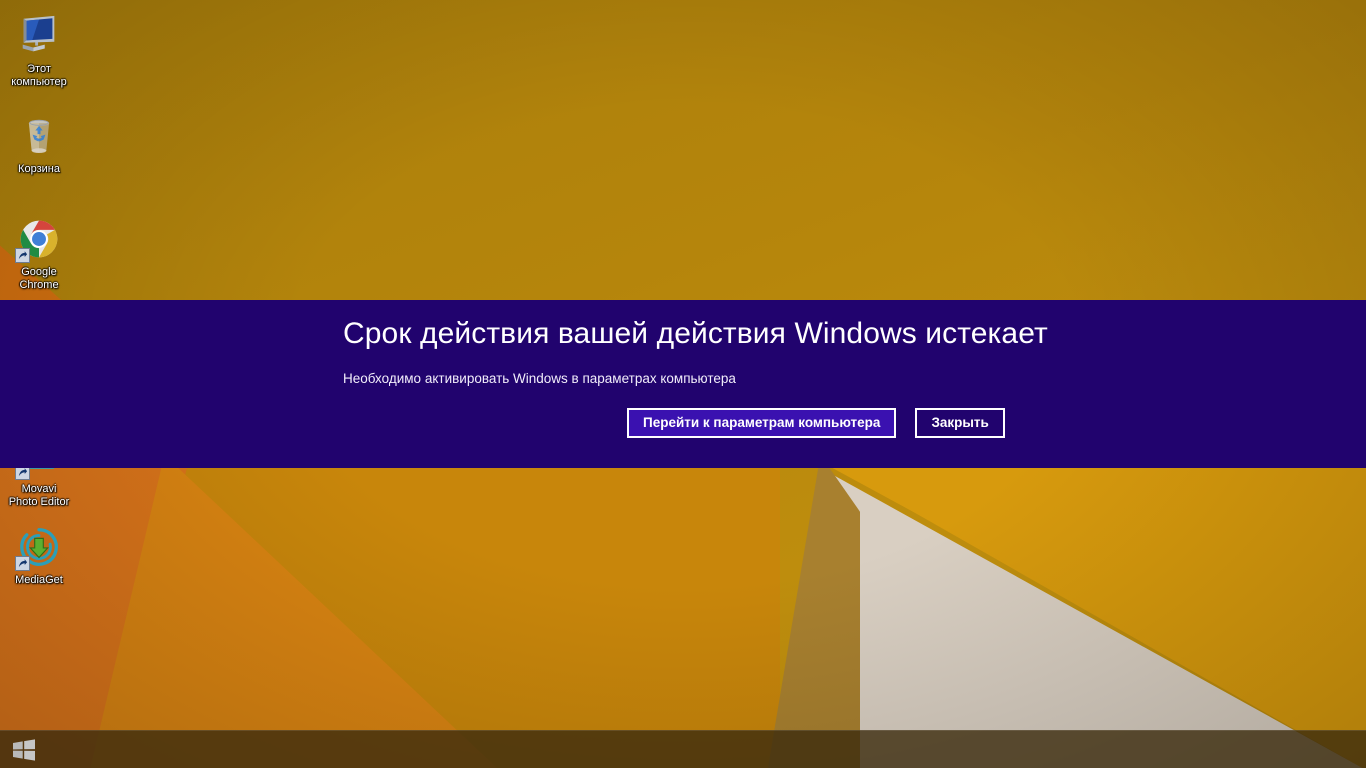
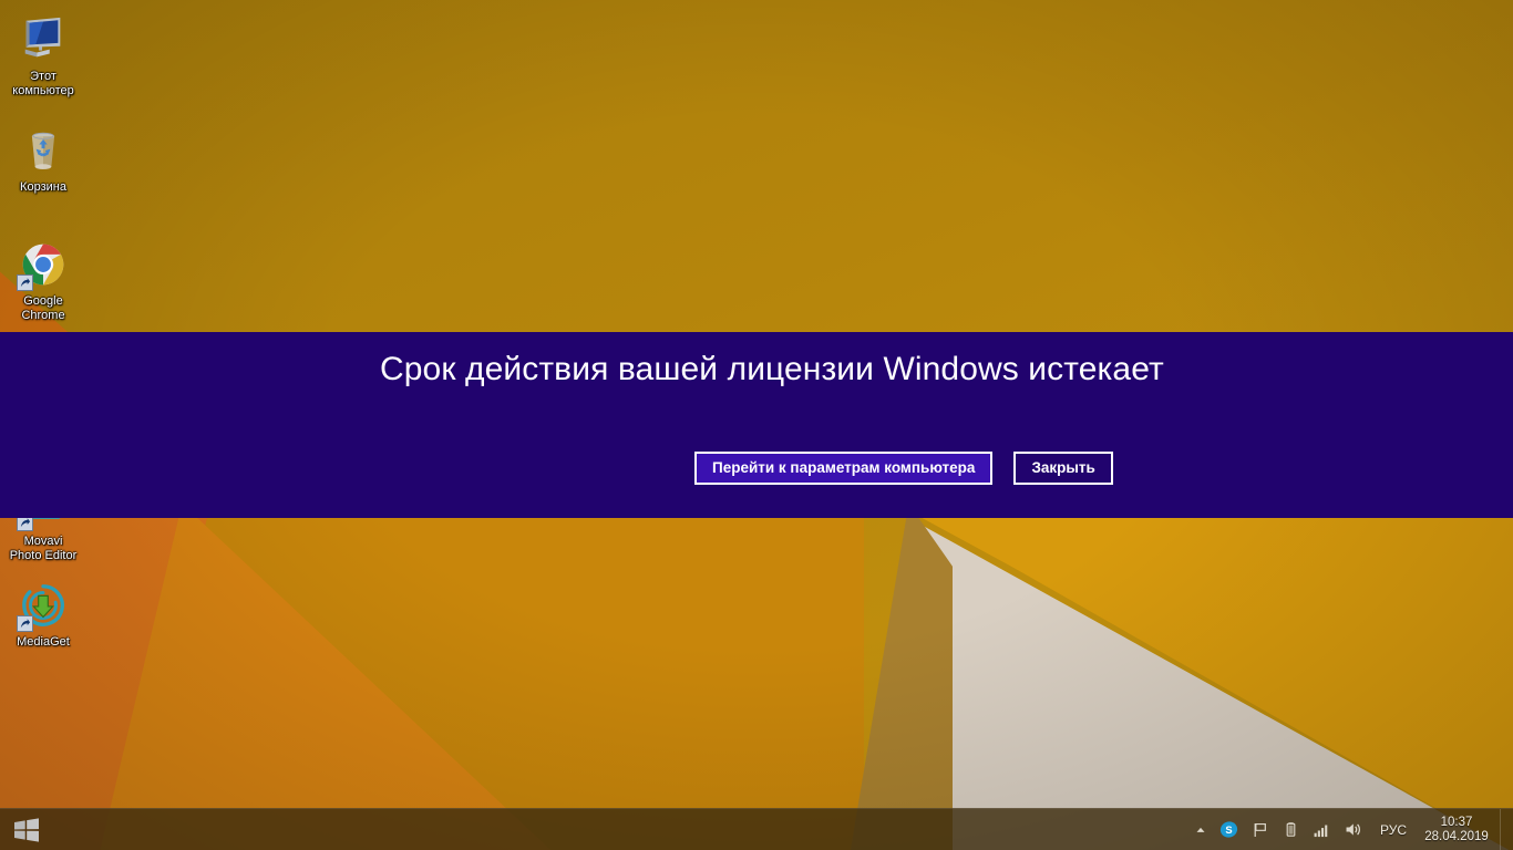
  Этот
  компьютер
  Корзина
  Google
  Chrome
  Movavi
  Photo Editor
  MediaGet
- Срок действия вашей действия Windows истекает
+ Срок действия вашей лицензии Windows истекает
- Необходимо активировать Windows в параметрах компьютера
  Перейти к параметрам компьютера
  Закрыть
+ S
+ РУС
+ 10:37
+ 28.04.2019
